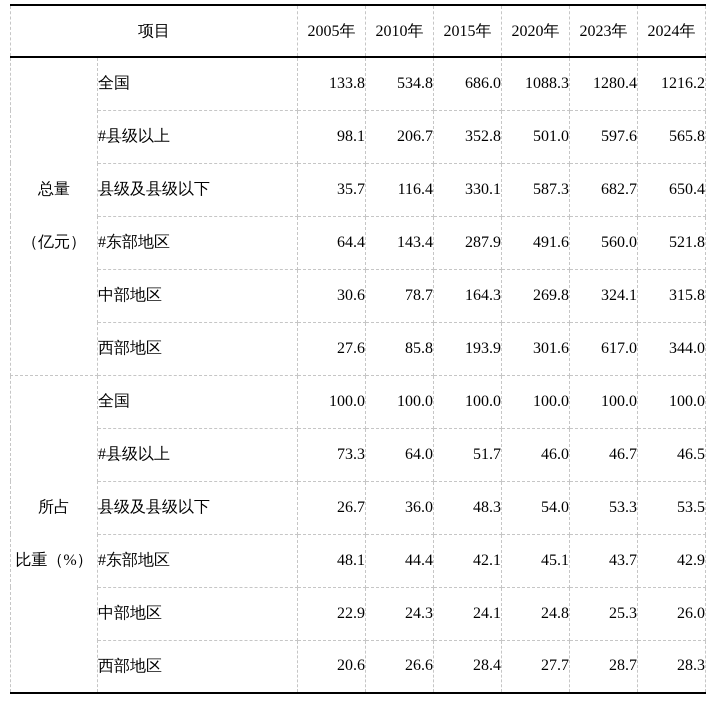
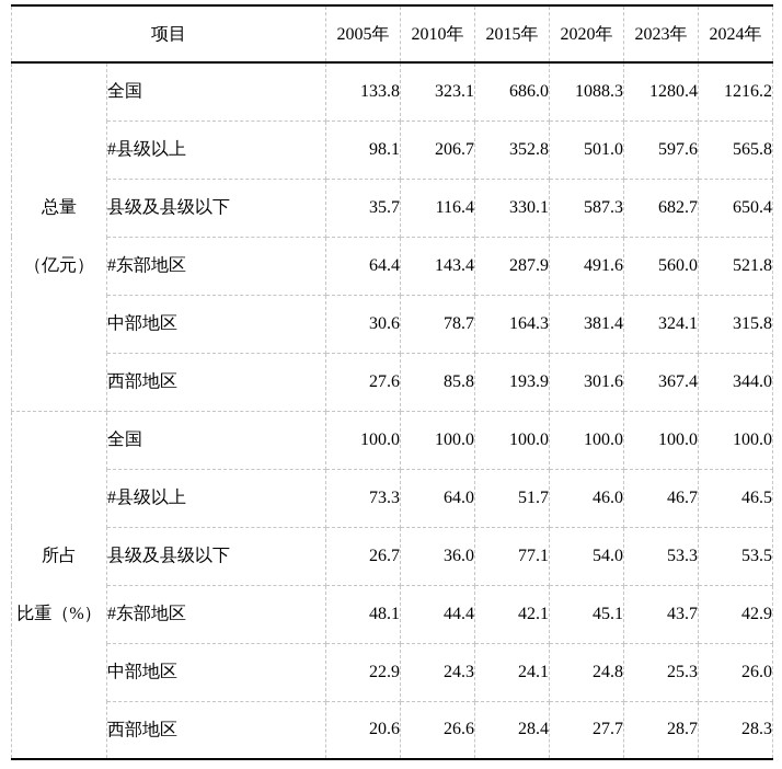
  项目	2005年	2010年	2015年	2020年	2023年	2024年
- 总量（亿元）	全国	133.8	534.8	686.0	1088.3	1280.4	1216.2
+ 总量（亿元）	全国	133.8	323.1	686.0	1088.3	1280.4	1216.2
  #县级以上	98.1	206.7	352.8	501.0	597.6	565.8
  县级及县级以下	35.7	116.4	330.1	587.3	682.7	650.4
  #东部地区	64.4	143.4	287.9	491.6	560.0	521.8
- 中部地区	30.6	78.7	164.3	269.8	324.1	315.8
+ 中部地区	30.6	78.7	164.3	381.4	324.1	315.8
- 西部地区	27.6	85.8	193.9	301.6	617.0	344.0
+ 西部地区	27.6	85.8	193.9	301.6	367.4	344.0
  所占比重（%）	全国	100.0	100.0	100.0	100.0	100.0	100.0
  #县级以上	73.3	64.0	51.7	46.0	46.7	46.5
- 县级及县级以下	26.7	36.0	48.3	54.0	53.3	53.5
+ 县级及县级以下	26.7	36.0	77.1	54.0	53.3	53.5
  #东部地区	48.1	44.4	42.1	45.1	43.7	42.9
  中部地区	22.9	24.3	24.1	24.8	25.3	26.0
  西部地区	20.6	26.6	28.4	27.7	28.7	28.3
